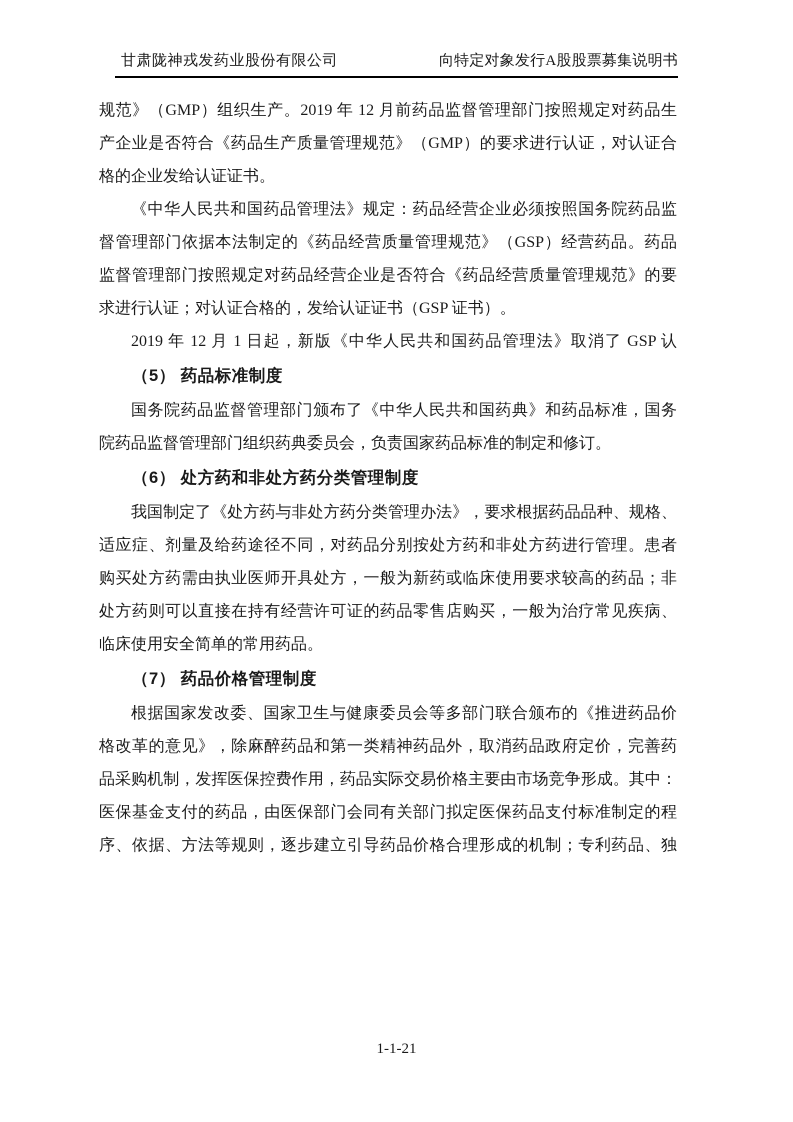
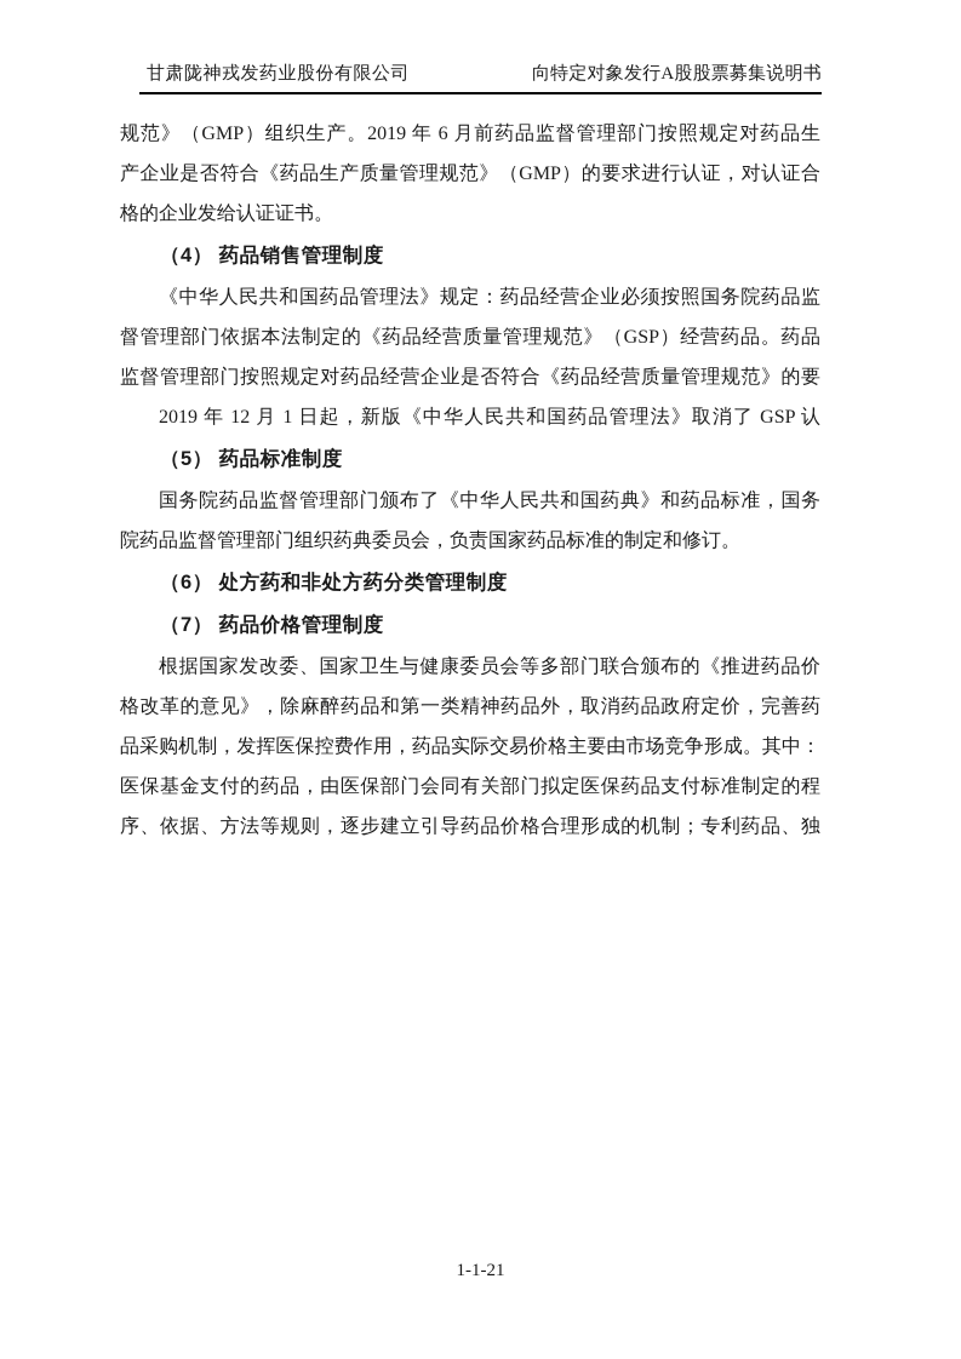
  甘肃陇神戎发药业股份有限公司
  向特定对象发行A股股票募集说明书
- 规范》（GMP）组织生产。2019 年 12 月前药品监督管理部门按照规定对药品生
+ 规范》（GMP）组织生产。2019 年 6 月前药品监督管理部门按照规定对药品生
  产企业是否符合《药品生产质量管理规范》（GMP）的要求进行认证，对认证合
  格的企业发给认证证书。
+ （4） 药品销售管理制度
  《中华人民共和国药品管理法》规定：药品经营企业必须按照国务院药品监
  督管理部门依据本法制定的《药品经营质量管理规范》（GSP）经营药品。药品
  监督管理部门按照规定对药品经营企业是否符合《药品经营质量管理规范》的要
- 求进行认证；对认证合格的，发给认证证书（GSP 证书）。
  2019 年 12 月 1 日起，新版《中华人民共和国药品管理法》取消了 GSP 认
  （5） 药品标准制度
  国务院药品监督管理部门颁布了《中华人民共和国药典》和药品标准，国务
  院药品监督管理部门组织药典委员会，负责国家药品标准的制定和修订。
  （6） 处方药和非处方药分类管理制度
- 我国制定了《处方药与非处方药分类管理办法》，要求根据药品品种、规格、
- 适应症、剂量及给药途径不同，对药品分别按处方药和非处方药进行管理。患者
- 购买处方药需由执业医师开具处方，一般为新药或临床使用要求较高的药品；非
- 处方药则可以直接在持有经营许可证的药品零售店购买，一般为治疗常见疾病、
- 临床使用安全简单的常用药品。
  （7） 药品价格管理制度
  根据国家发改委、国家卫生与健康委员会等多部门联合颁布的《推进药品价
  格改革的意见》，除麻醉药品和第一类精神药品外，取消药品政府定价，完善药
  品采购机制，发挥医保控费作用，药品实际交易价格主要由市场竞争形成。其中：
  医保基金支付的药品，由医保部门会同有关部门拟定医保药品支付标准制定的程
  序、依据、方法等规则，逐步建立引导药品价格合理形成的机制；专利药品、独
  1-1-21
